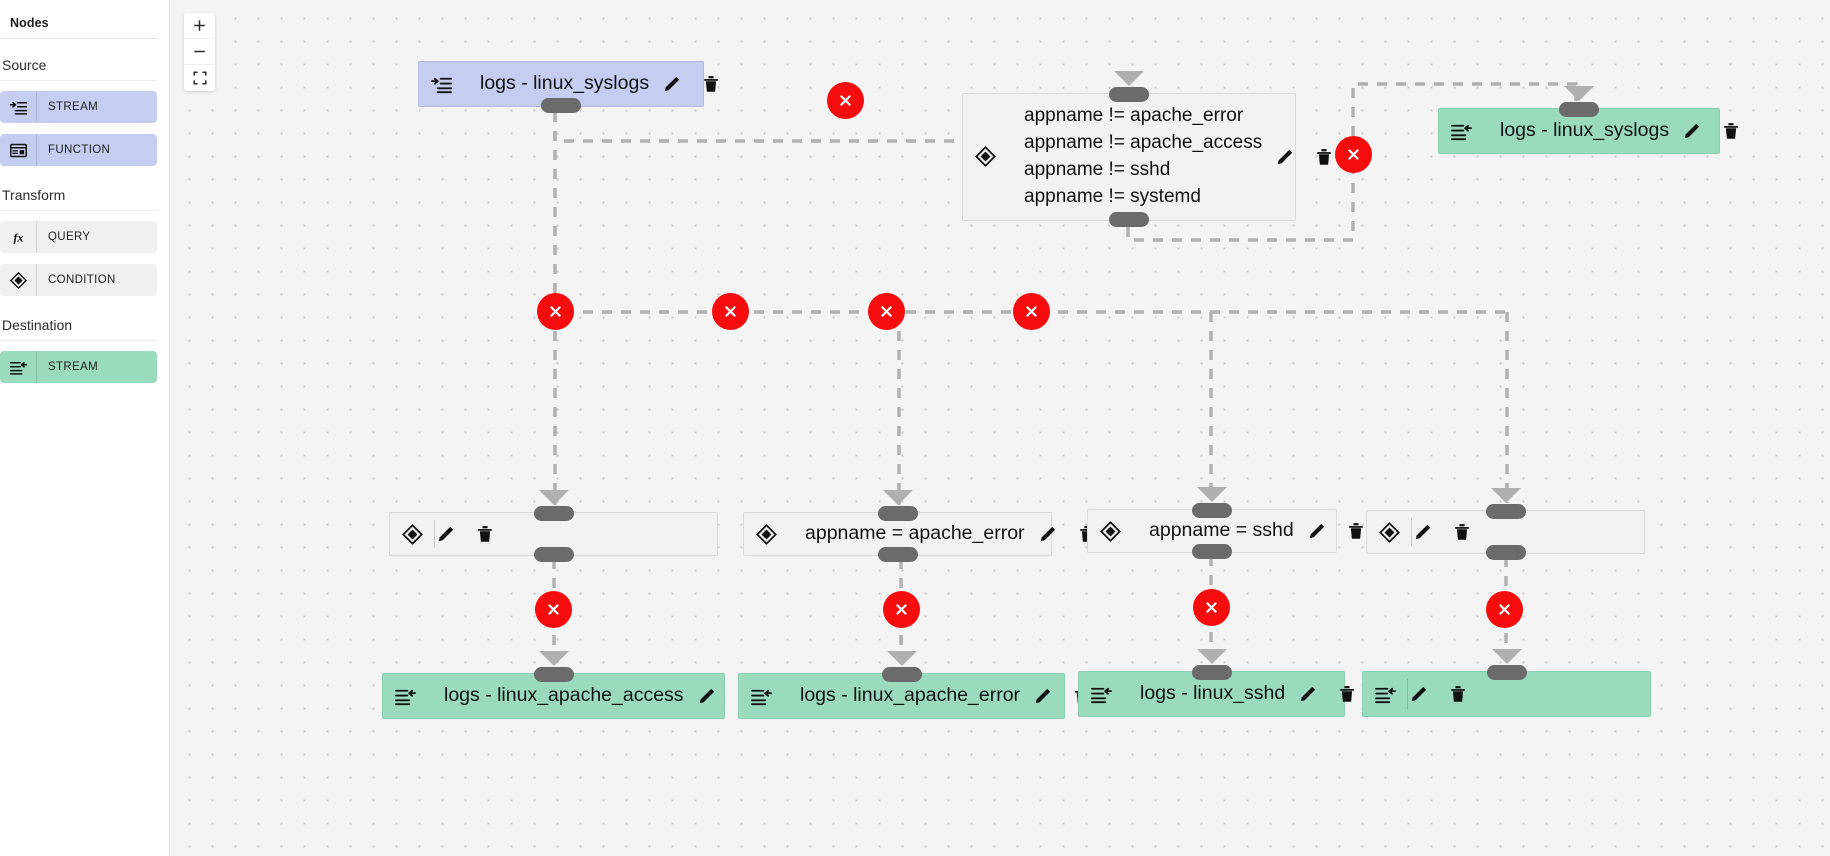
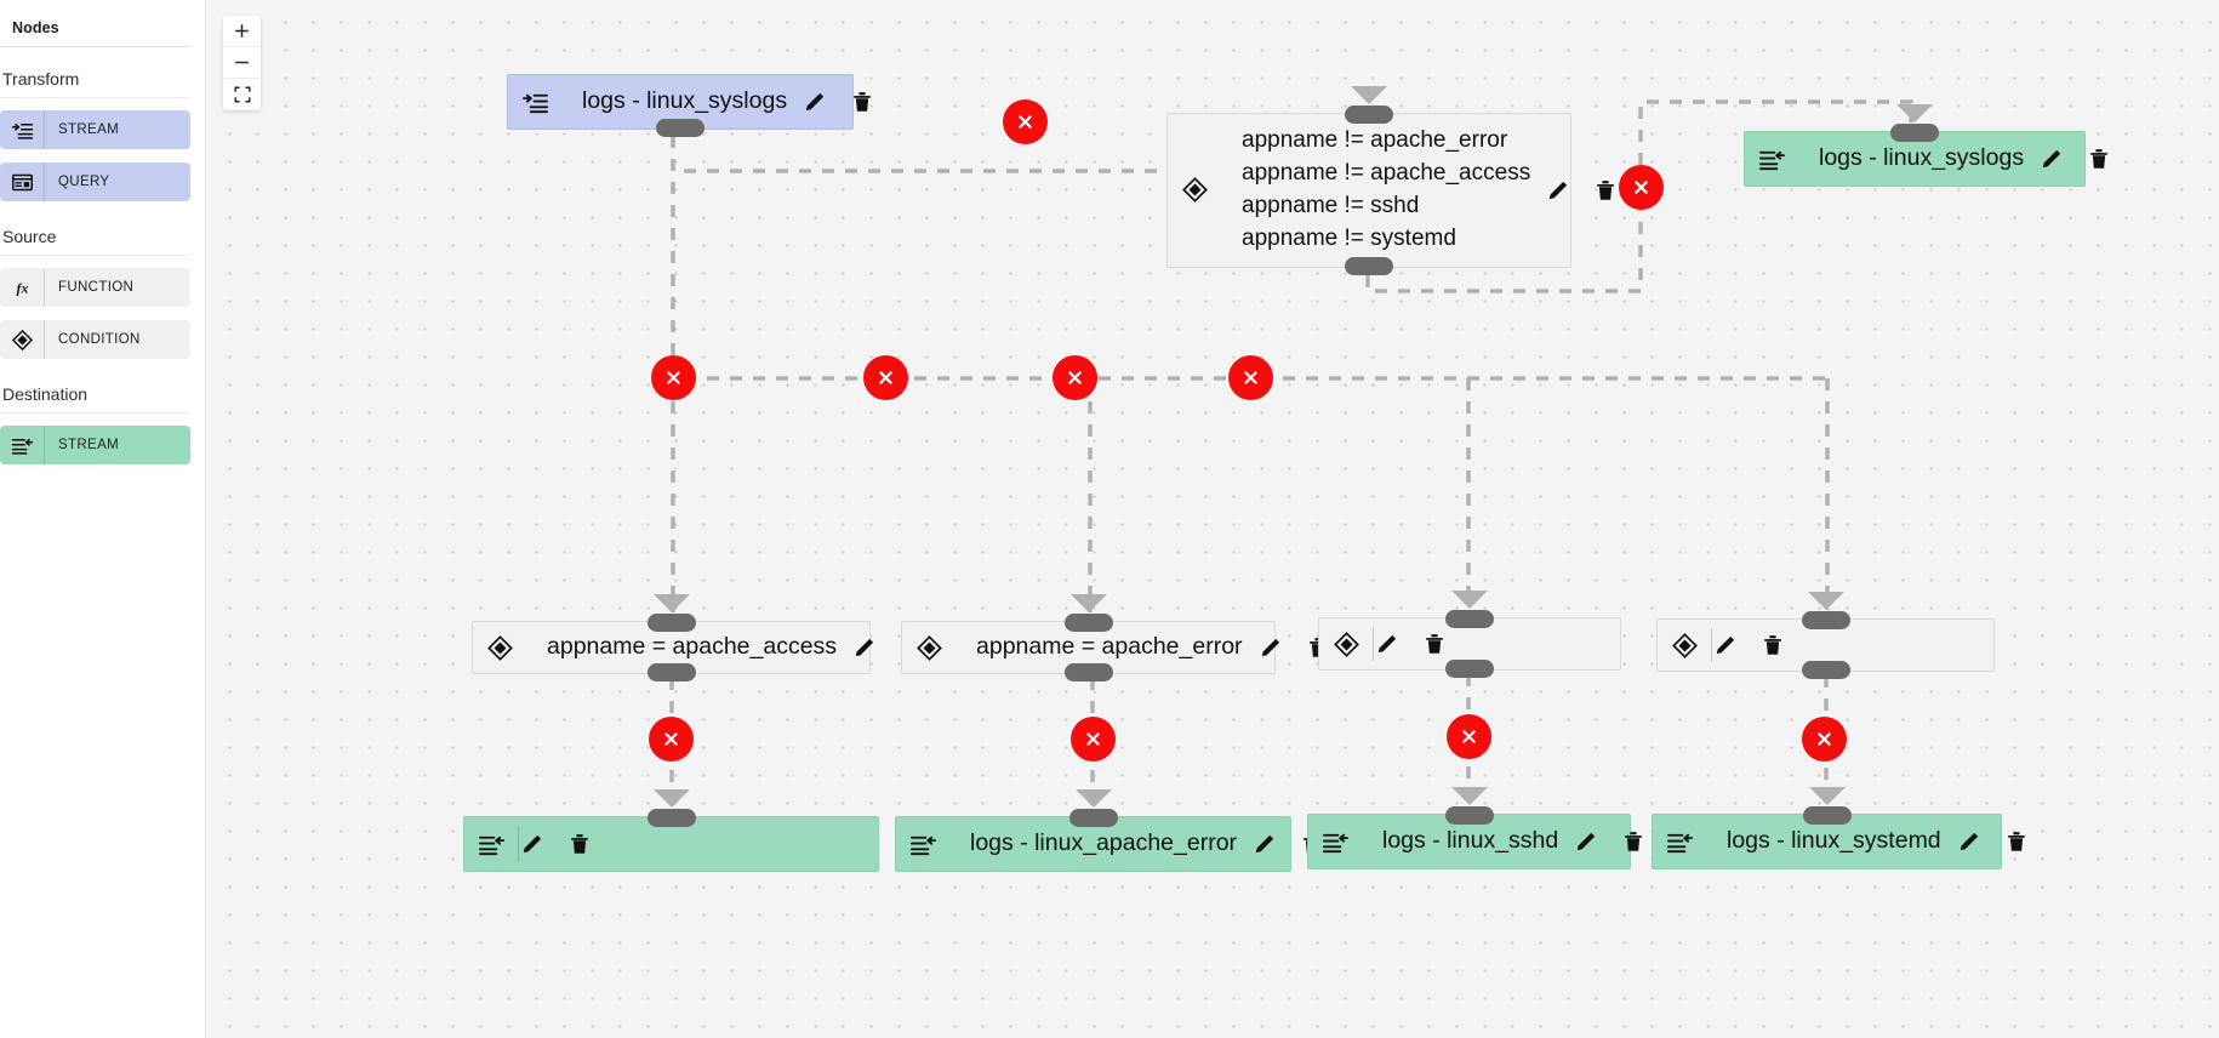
  Nodes
- Source
+ Transform
  STREAM
- FUNCTION
+ QUERY
- Transform
+ Source
  fx
- QUERY
+ FUNCTION
  CONDITION
  Destination
  STREAM
  logs - linux_syslogs
  appname != apache_error
  appname != apache_access
  appname != sshd
  appname != systemd
  logs - linux_syslogs
+ appname = apache_access
  appname = apache_error
- appname = sshd
- logs - linux_apache_access
  logs - linux_apache_error
  logs - linux_sshd
+ logs - linux_systemd
